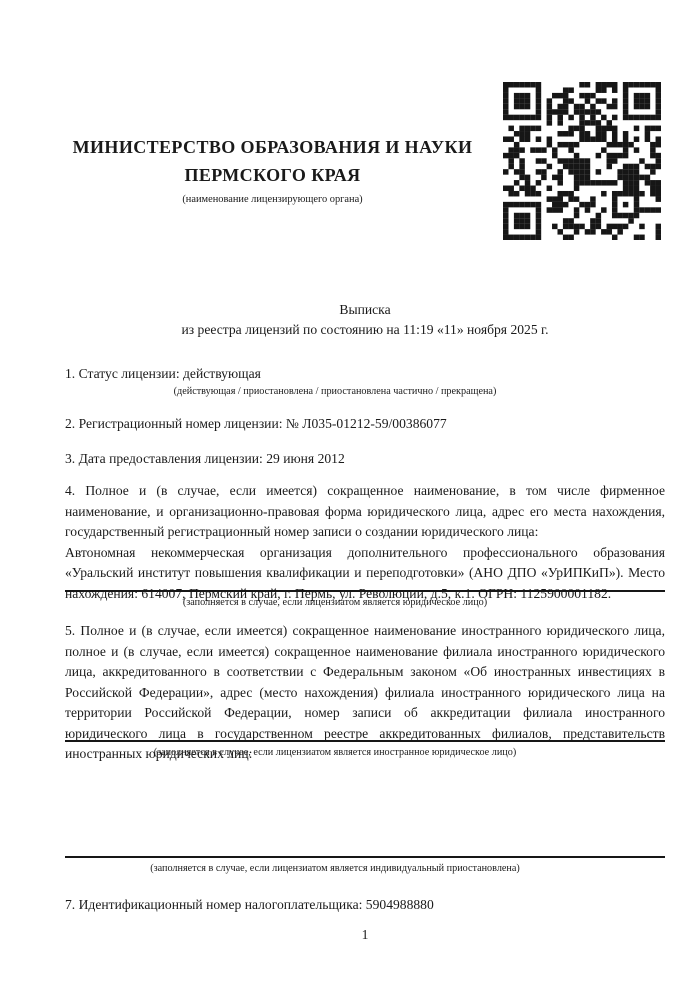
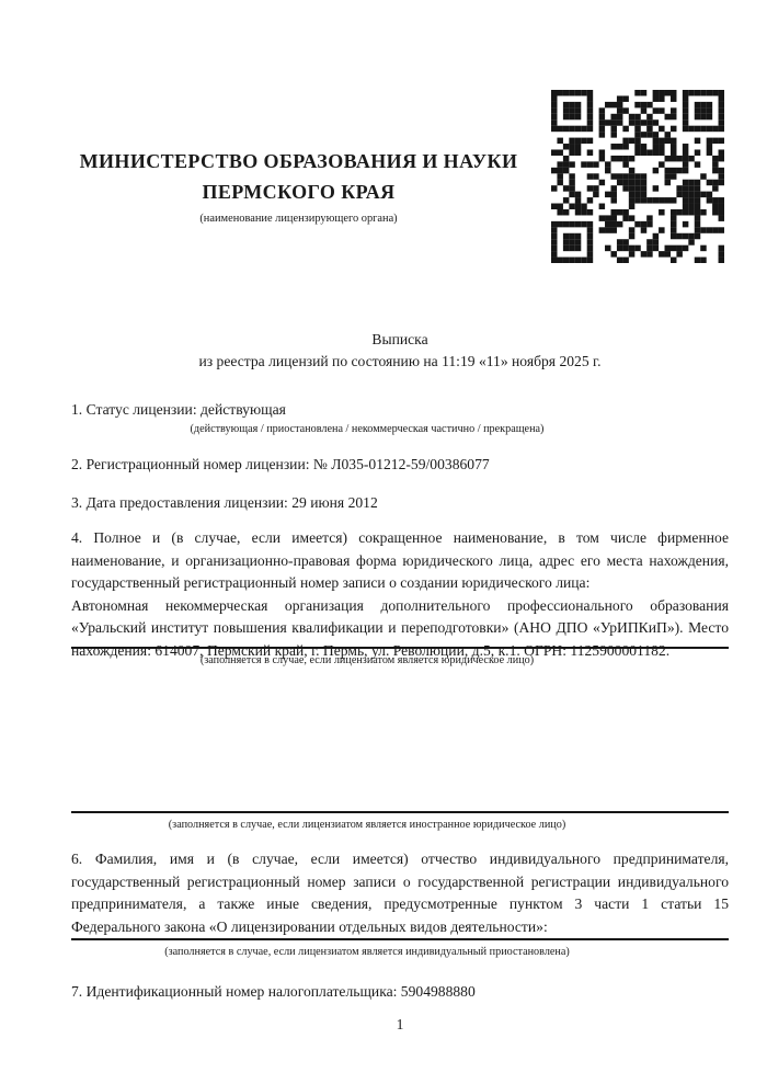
  МИНИСТЕРСТВО ОБРАЗОВАНИЯ И НАУКИ
  ПЕРМСКОГО КРАЯ
  (наименование лицензирующего органа)
  Выписка
  из реестра лицензий по состоянию на 11:19 «11» ноября 2025 г.
  1. Статус лицензии: действующая
- (действующая / приостановлена / приостановлена частично / прекращена)
+ (действующая / приостановлена / некоммерческая частично / прекращена)
  2. Регистрационный номер лицензии: № Л035-01212-59/00386077
  3. Дата предоставления лицензии: 29 июня 2012
  4. Полное и (в случае, если имеется) сокращенное наименование, в том числе фирменное наименование, и организационно-правовая форма юридического лица, адрес его места нахождения, государственный регистрационный номер записи о создании юридического лица:
  Автономная некоммерческая организация дополнительного профессионального образования «Уральский институт повышения квалификации и переподготовки» (АНО ДПО «УрИПКиП»). Место нахождения: 614007, Пермский край, г. Пермь, ул. Революции, д.5, к.1. ОГРН: 1125900001182.
  (заполняется в случае, если лицензиатом является юридическое лицо)
- 5. Полное и (в случае, если имеется) сокращенное наименование иностранного юридического лица, полное и (в случае, если имеется) сокращенное наименование филиала иностранного юридического лица, аккредитованного в соответствии с Федеральным законом «Об иностранных инвестициях в Российской Федерации», адрес (место нахождения) филиала иностранного юридического лица на территории Российской Федерации, номер записи об аккредитации филиала иностранного юридического лица в государственном реестре аккредитованных филиалов, представительств иностранных юридических лиц:
  (заполняется в случае, если лицензиатом является иностранное юридическое лицо)
+ 6. Фамилия, имя и (в случае, если имеется) отчество индивидуального предпринимателя, государственный регистрационный номер записи о государственной регистрации индивидуального предпринимателя, а также иные сведения, предусмотренные пунктом 3 части 1 статьи 15 Федерального закона «О лицензировании отдельных видов деятельности»:
  (заполняется в случае, если лицензиатом является индивидуальный приостановлена)
  7. Идентификационный номер налогоплательщика: 5904988880
  1
